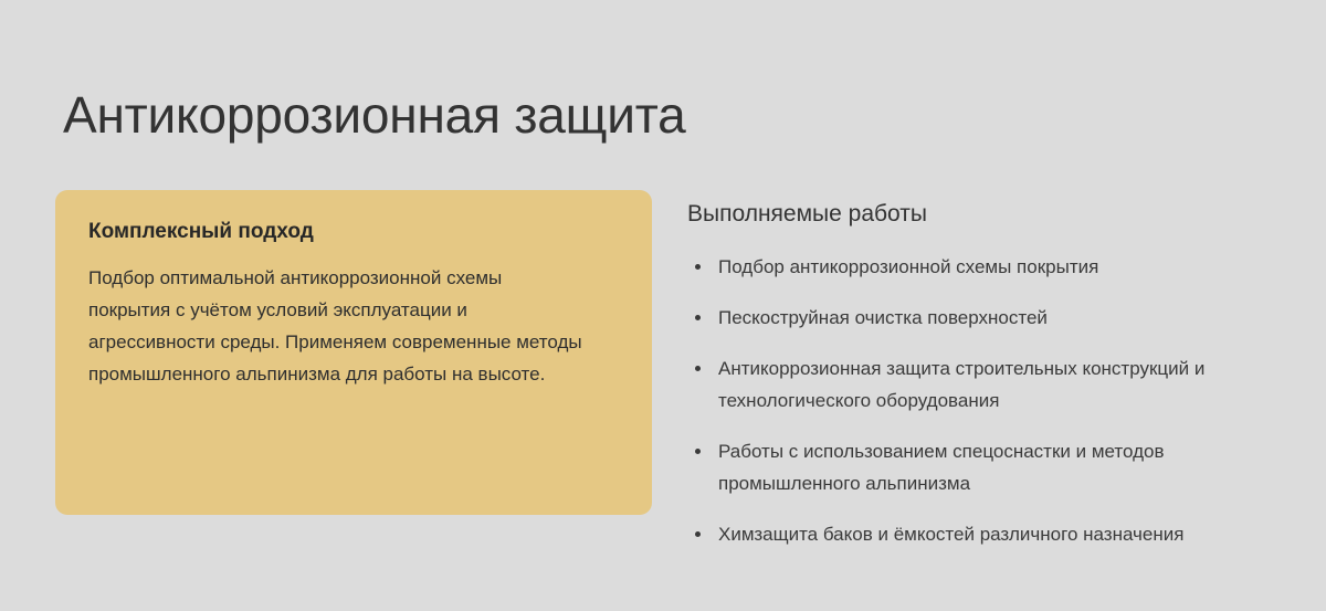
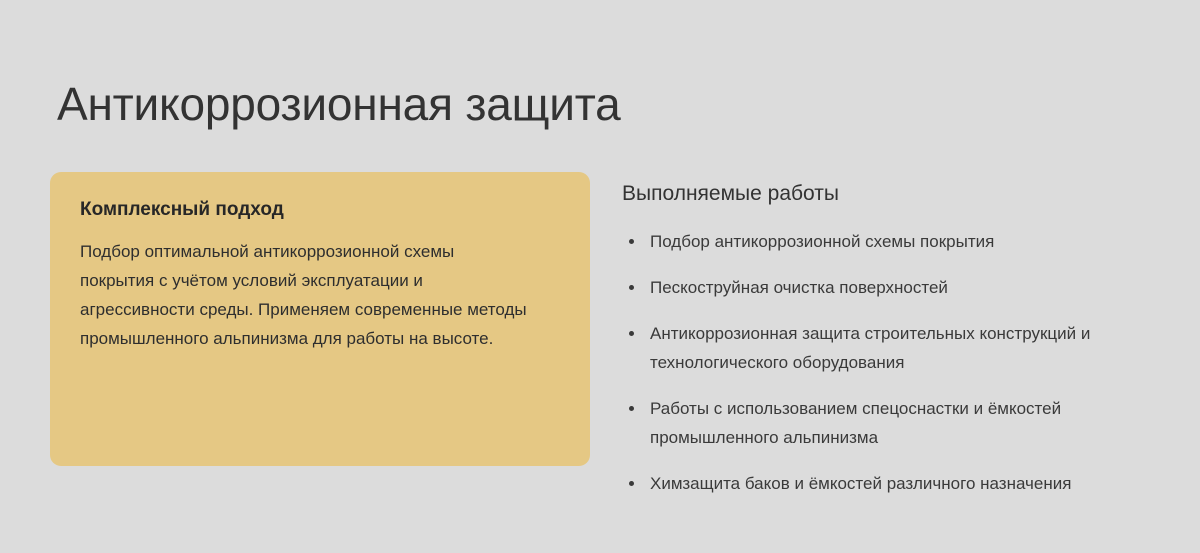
  Антикоррозионная защита
  Комплексный подход
  Подбор оптимальной антикоррозионной схемы покрытия с учётом условий эксплуатации и агрессивности среды. Применяем современные методы промышленного альпинизма для работы на высоте.
  Выполняемые работы
  Подбор антикоррозионной схемы покрытия
  Пескоструйная очистка поверхностей
  Антикоррозионная защита строительных конструкций и технологического оборудования
- Работы с использованием спецоснастки и методов промышленного альпинизма
+ Работы с использованием спецоснастки и ёмкостей промышленного альпинизма
  Химзащита баков и ёмкостей различного назначения
